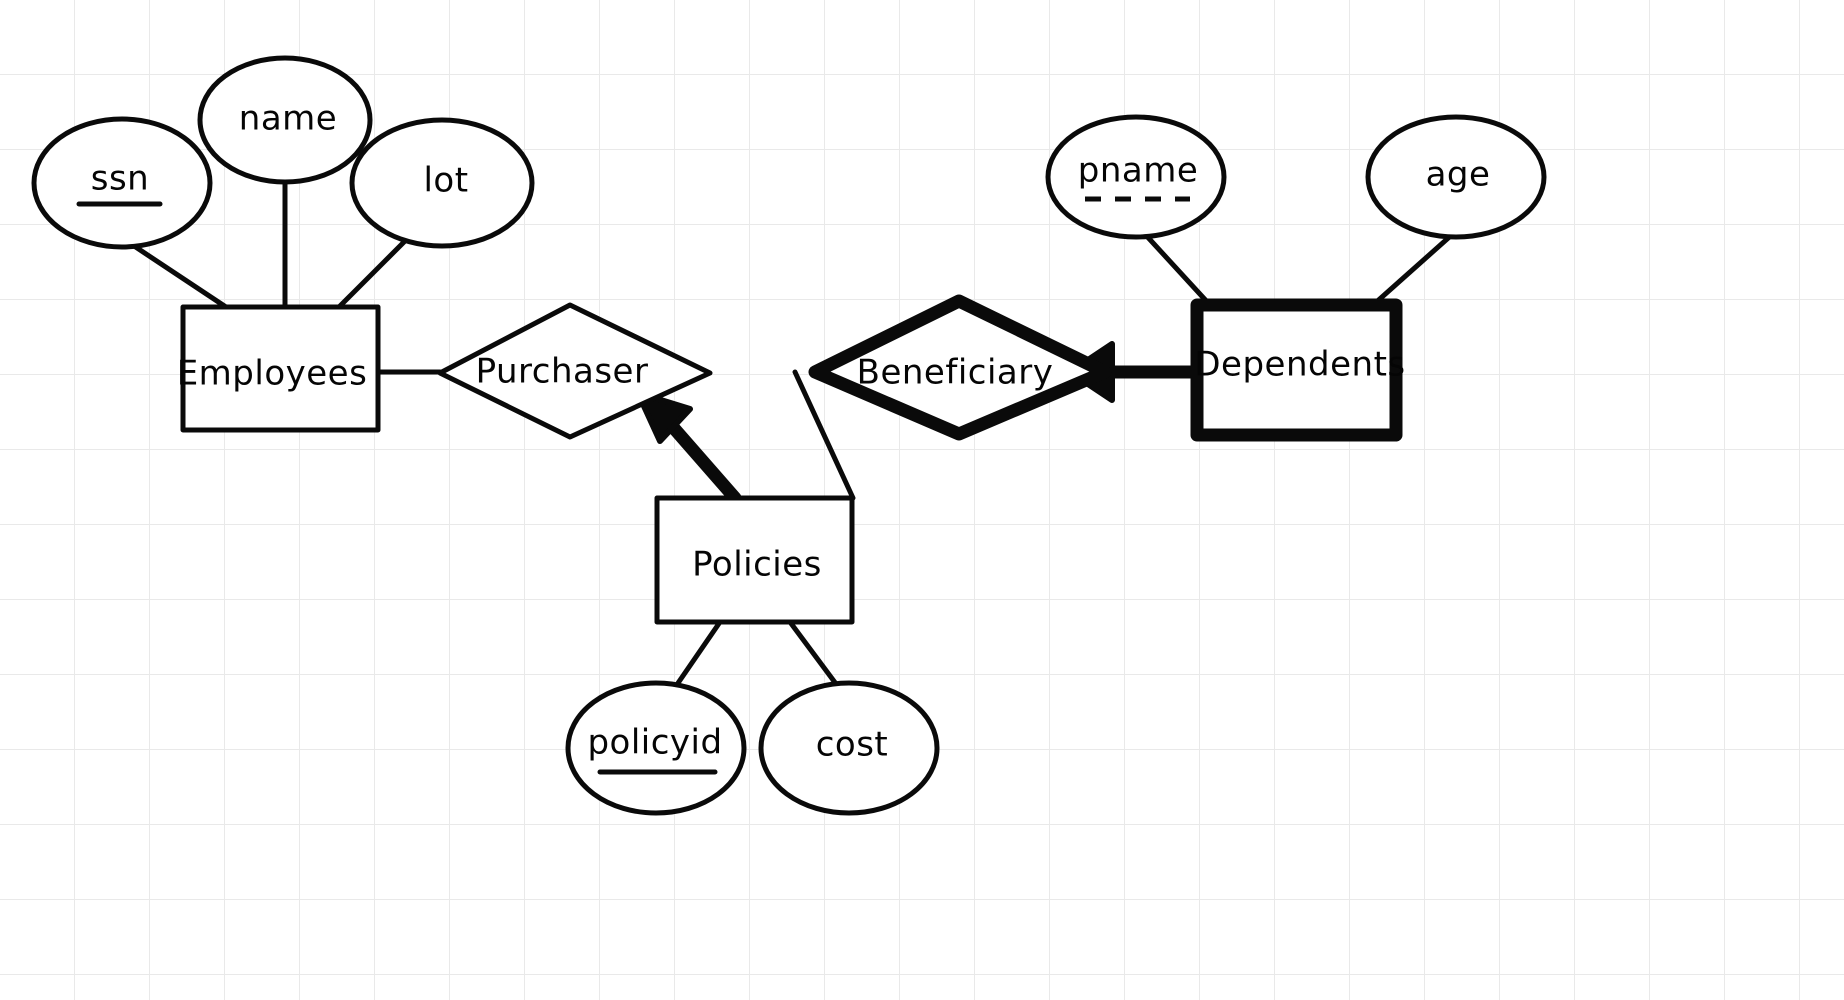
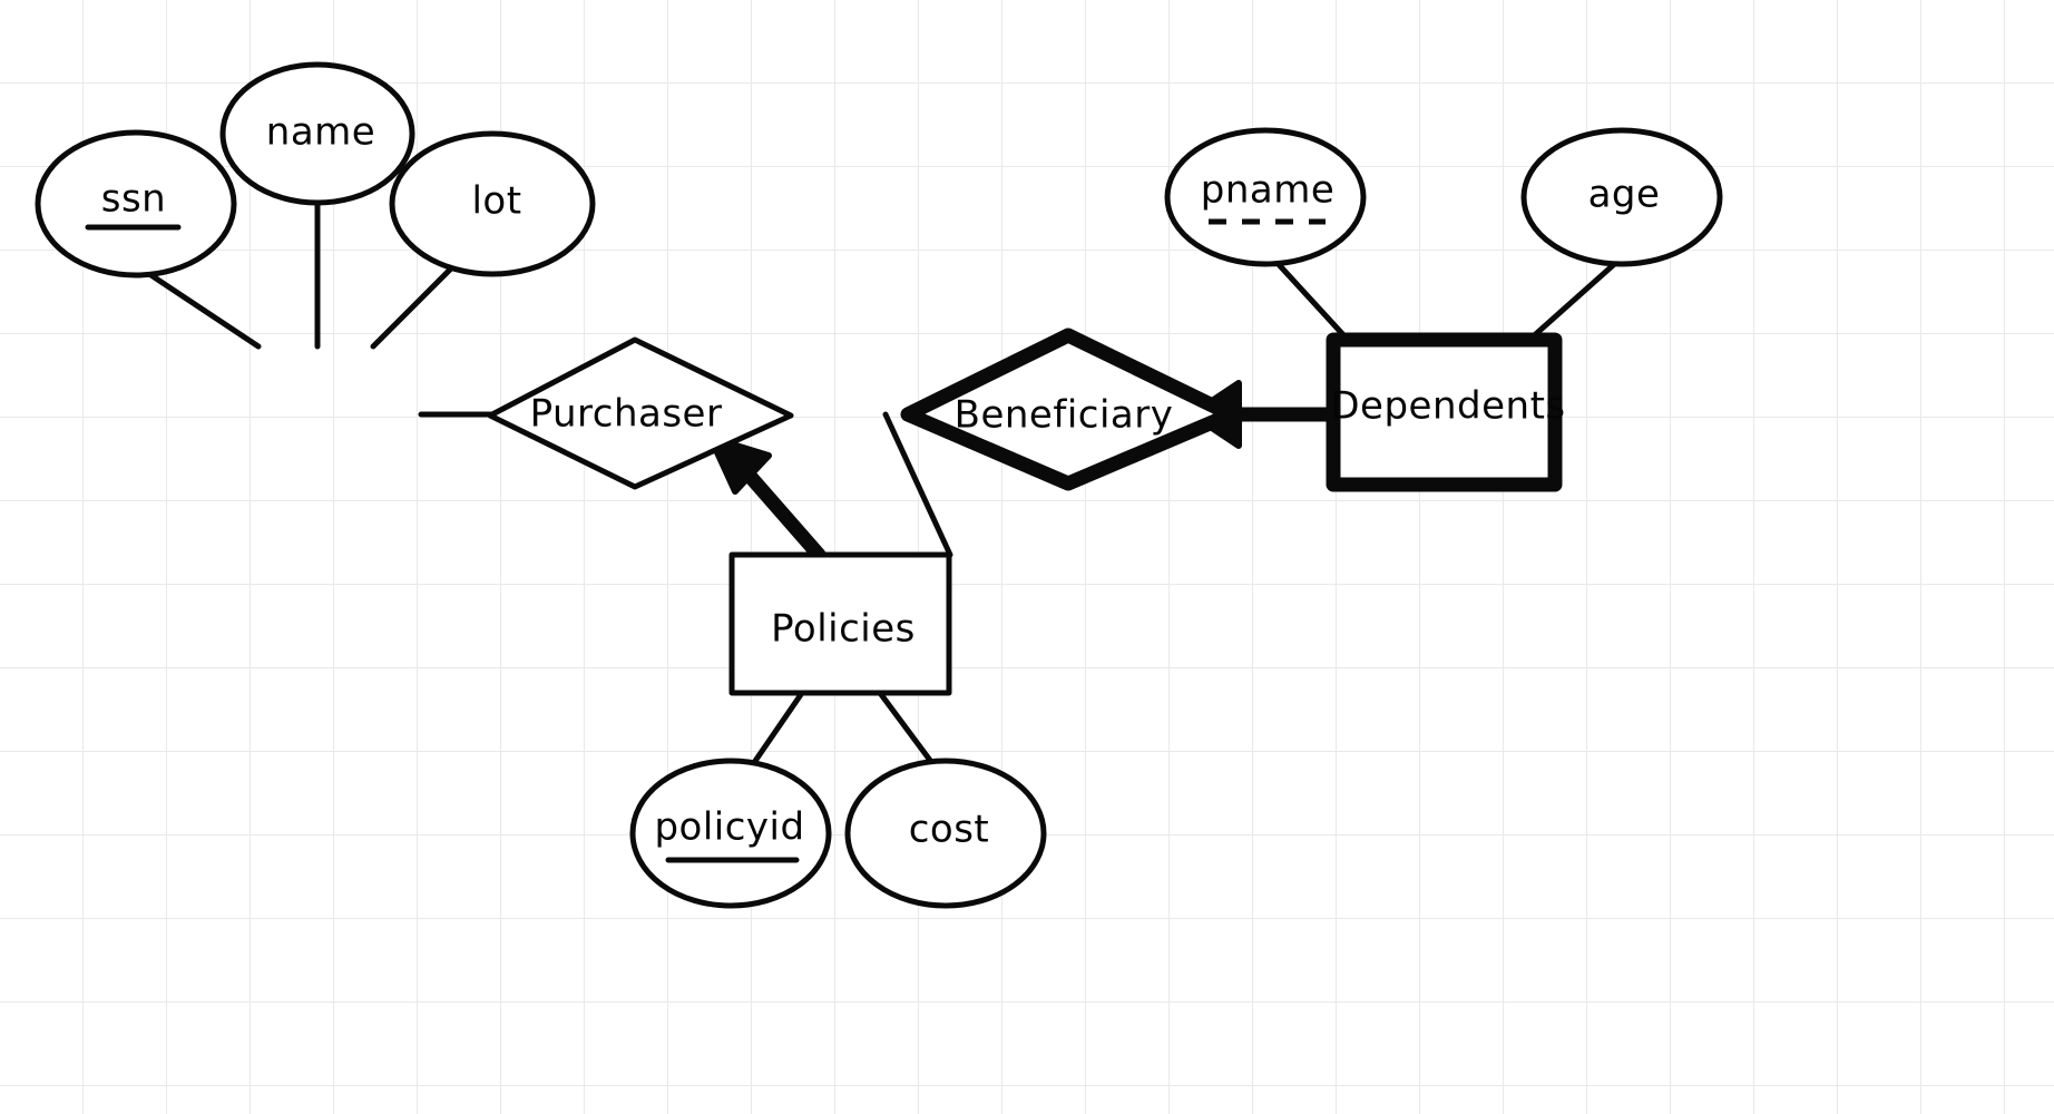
- Employees
  Policies
  Dependents
  Purchaser
  Beneficiary
  ssn
  name
  lot
  policyid
  cost
  pname
  age
